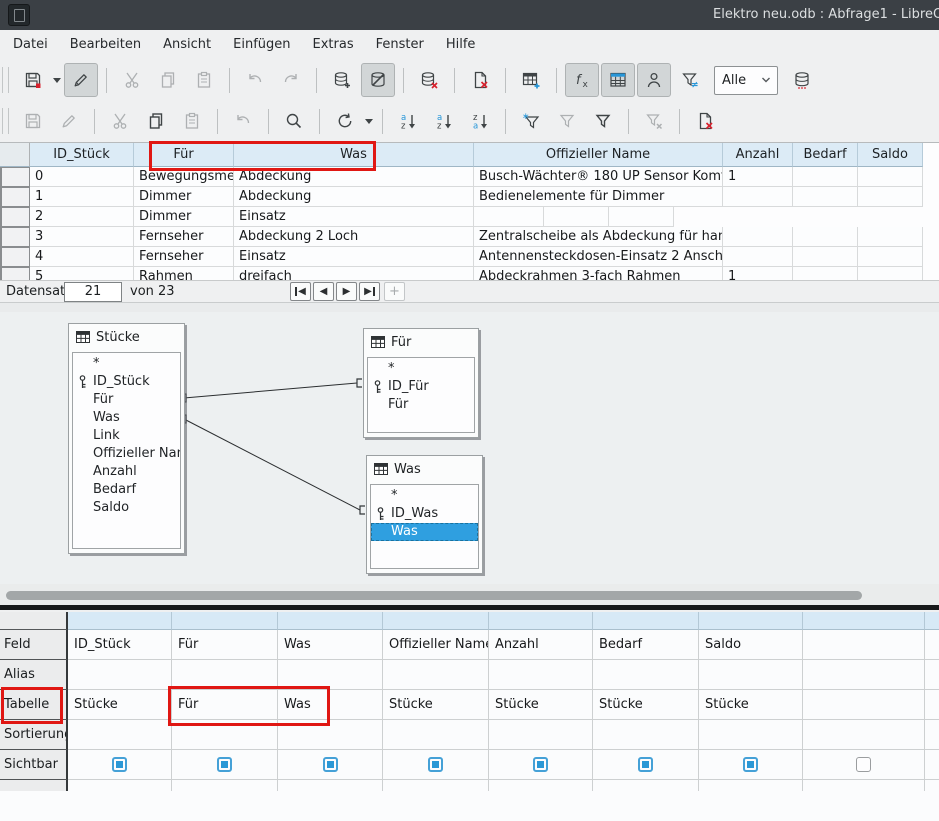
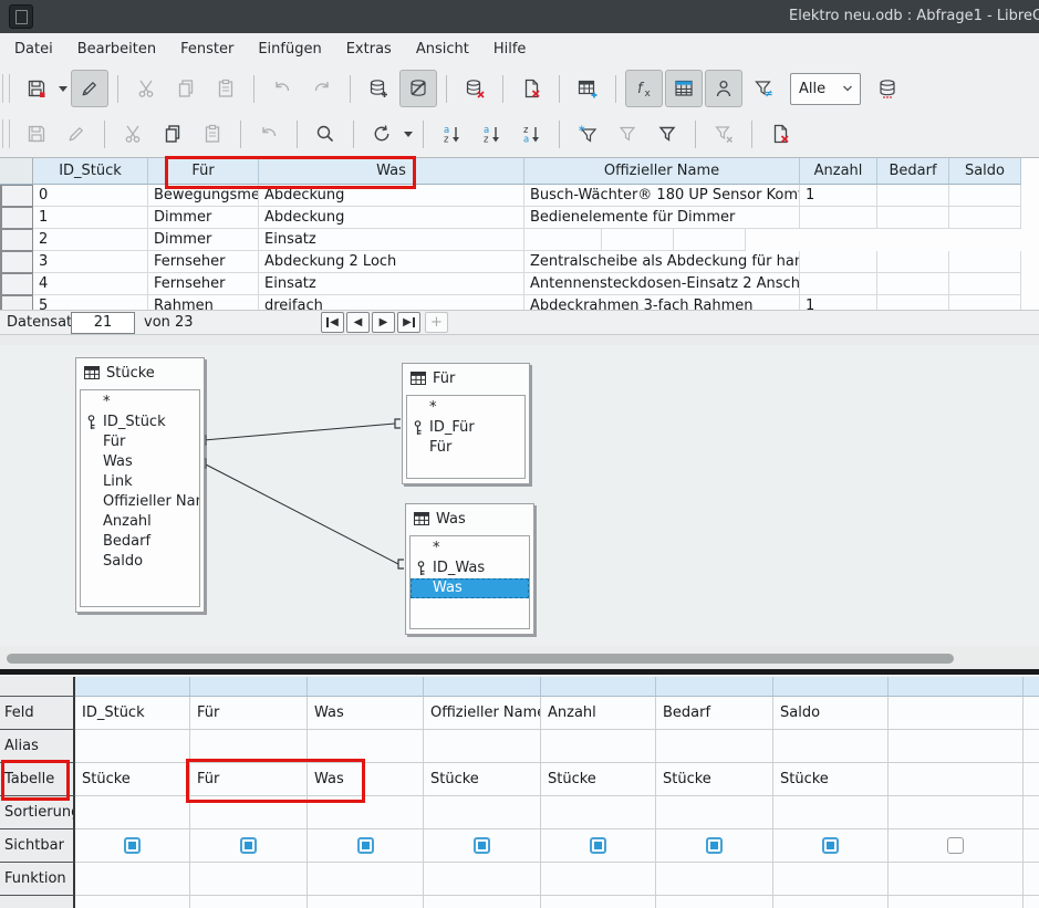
  Elektro neu.odb : Abfrage1 - LibreO
  Datei
  Bearbeiten
- Ansicht
+ Fenster
  Einfügen
  Extras
- Fenster
+ Ansicht
  Hilfe
  f
  x
  ≠
  Alle
  a
  z
  a
  z
  z
  a
  ∗
  ID_Stück
  Für
  Was
  Offizieller Name
  Anzahl
  Bedarf
  Saldo
  0
  Bewegungsme
  Abdeckung
  Busch-Wächter® 180 UP Sensor Kom
  1
  1
  Dimmer
  Abdeckung
  Bedienelemente für Dimmer
  2
  Dimmer
  Einsatz
  3
  Fernseher
  Abdeckung 2 Loch
  Zentralscheibe als Abdeckung für han
  4
  Fernseher
  Einsatz
  Antennensteckdosen-Einsatz 2 Ansch
  5
  Rahmen
  dreifach
  Abdeckrahmen 3-fach Rahmen
  1
  Datensat
  21
  von 23
  ◀
  ◀
  ▶
  ▶
  +
  Stücke
  *
  ID_Stück
  Für
  Was
  Link
  Offizieller Na
  Anzahl
  Bedarf
  Saldo
  Für
  *
  ID_Für
  Für
  Was
  *
  ID_Was
  Was
  Feld
  ID_Stück
  Für
  Was
  Offizieller Nam
  Anzahl
  Bedarf
  Saldo
  Alias
  Tabelle
  Stücke
  Für
  Was
  Stücke
  Stücke
  Stücke
  Stücke
  Sortierun
  Sichtbar
+ Funktion
